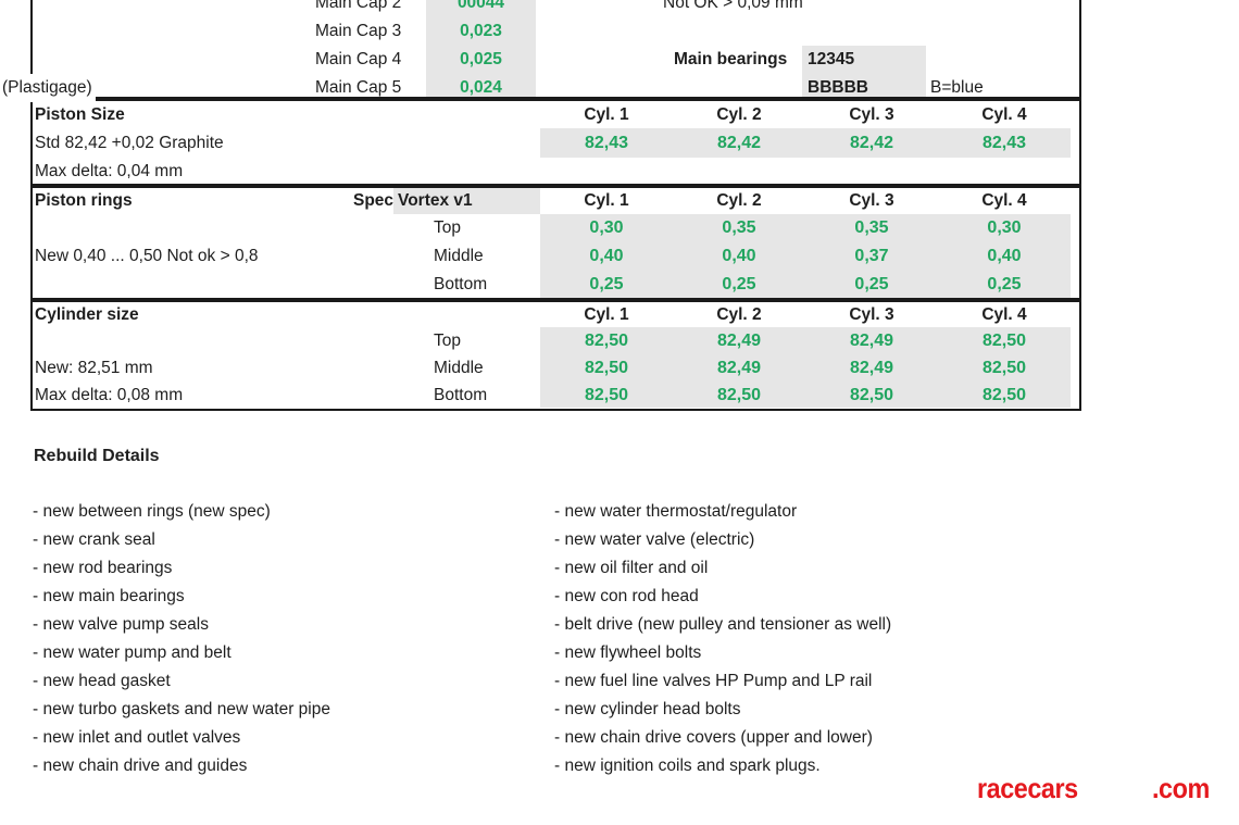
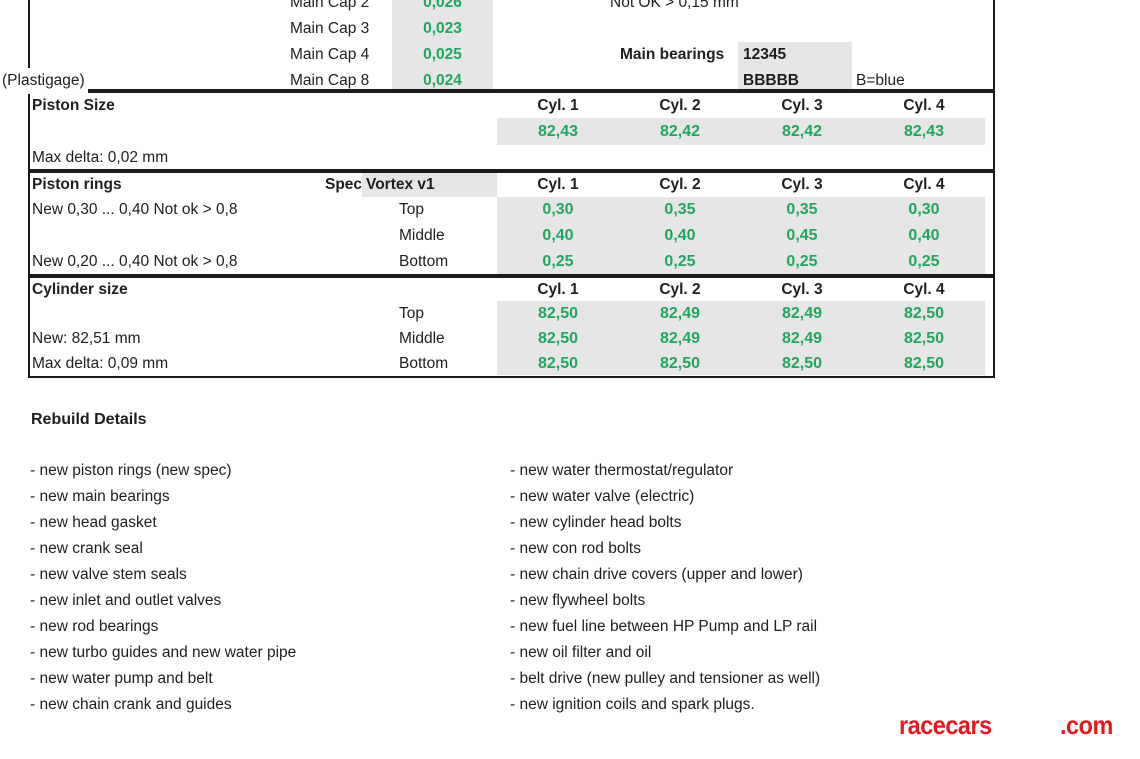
  Main Cap 2
- 00044
+ 0,026
- Not OK > 0,09 mm
+ Not OK > 0,15 mm
  Main Cap 3
  0,023
  Main Cap 4
  0,025
  Main bearings
  12345
- Main Cap 5
+ Main Cap 8
  0,024
  BBBBB
  B=blue
  (Plastigage)
  Piston Size
  Cyl. 1
  Cyl. 2
  Cyl. 3
  Cyl. 4
- Std 82,42 +0,02 Graphite
  82,43
  82,42
  82,42
  82,43
- Max delta: 0,04 mm
+ Max delta: 0,02 mm
  Piston rings
  Spec
  Vortex v1
  Cyl. 1
  Cyl. 2
  Cyl. 3
  Cyl. 4
+ New 0,30 ... 0,40 Not ok > 0,8
  Top
  0,30
  0,35
  0,35
  0,30
- New 0,40 ... 0,50 Not ok > 0,8
  Middle
  0,40
  0,40
- 0,37
+ 0,45
  0,40
+ New 0,20 ... 0,40 Not ok > 0,8
  Bottom
  0,25
  0,25
  0,25
  0,25
  Cylinder size
  Cyl. 1
  Cyl. 2
  Cyl. 3
  Cyl. 4
  Top
  82,50
  82,49
  82,49
  82,50
  New: 82,51 mm
  Middle
  82,50
  82,49
  82,49
  82,50
- Max delta: 0,08 mm
+ Max delta: 0,09 mm
  Bottom
  82,50
  82,50
  82,50
  82,50
  Rebuild Details
- - new between rings (new spec)
+ - new piston rings (new spec)
- - new crank seal
+ - new main bearings
- - new rod bearings
+ - new head gasket
- - new main bearings
+ - new crank seal
- - new valve pump seals
+ - new valve stem seals
- - new water pump and belt
+ - new inlet and outlet valves
- - new head gasket
+ - new rod bearings
- - new turbo gaskets and new water pipe
+ - new turbo guides and new water pipe
- - new inlet and outlet valves
+ - new water pump and belt
- - new chain drive and guides
+ - new chain crank and guides
  - new water thermostat/regulator
  - new water valve (electric)
- - new oil filter and oil
+ - new cylinder head bolts
- - new con rod head
+ - new con rod bolts
- - belt drive (new pulley and tensioner as well)
+ - new chain drive covers (upper and lower)
  - new flywheel bolts
- - new fuel line valves HP Pump and LP rail
+ - new fuel line between HP Pump and LP rail
- - new cylinder head bolts
+ - new oil filter and oil
- - new chain drive covers (upper and lower)
+ - belt drive (new pulley and tensioner as well)
  - new ignition coils and spark plugs.
  racecars
  .com
